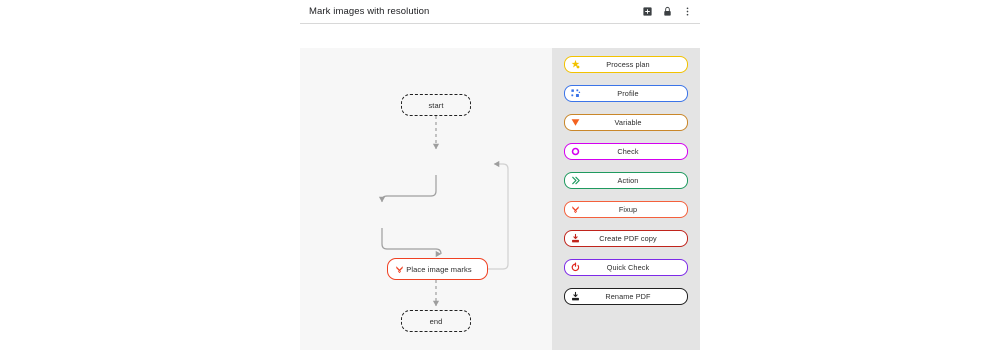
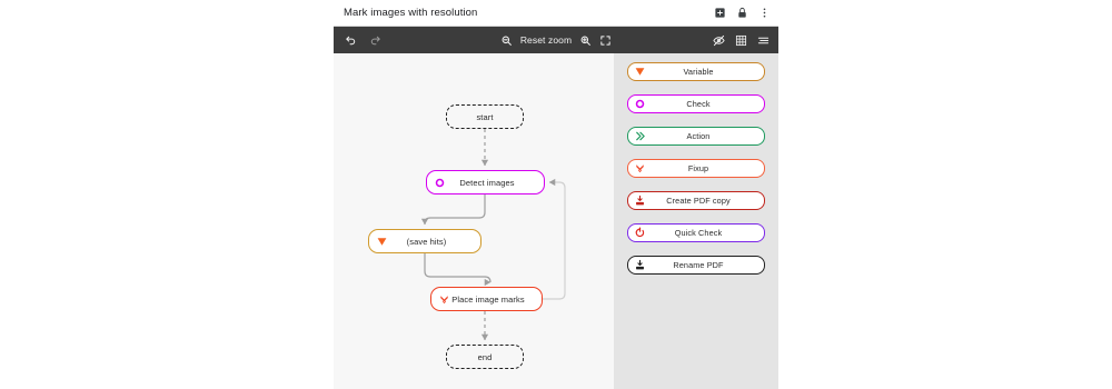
  Mark images with resolution
+ Reset zoom
  start
+ Detect images
+ (save hits)
  Place image marks
  end
- Process plan
- Profile
  Variable
  Check
  Action
  Fixup
  Create PDF copy
  Quick Check
  Rename PDF
